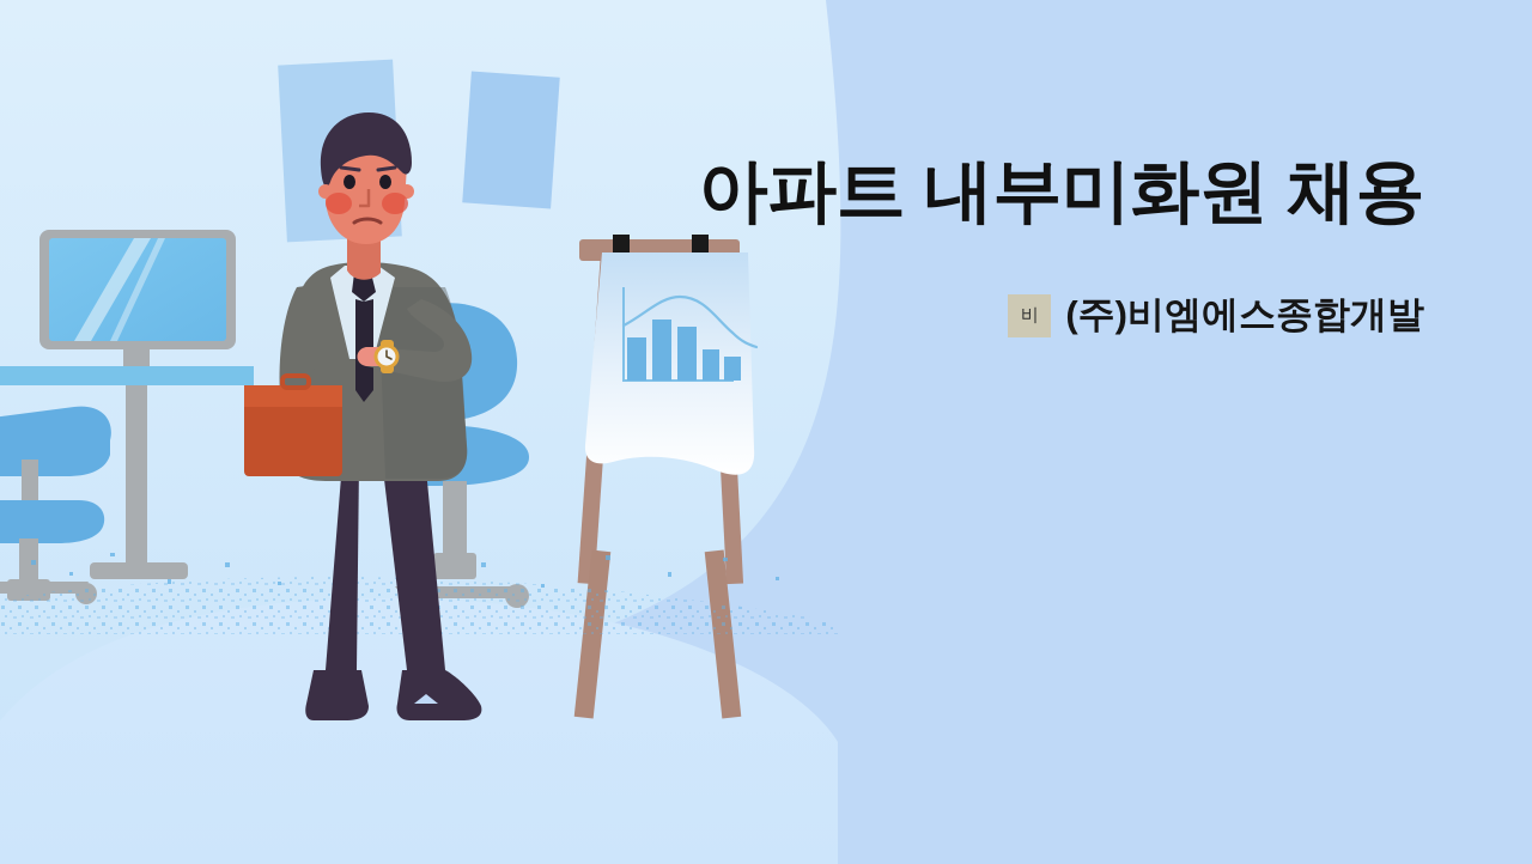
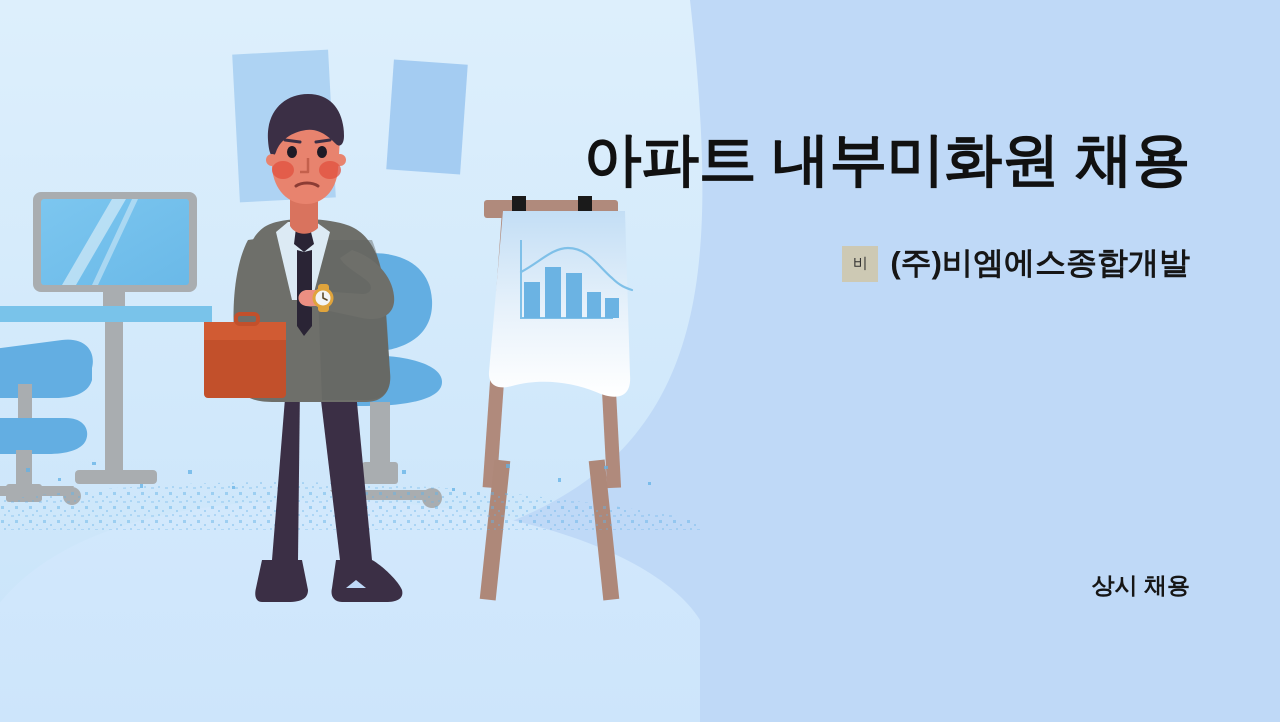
  아파트 내부미화원 채용
  비
  (주)비엠에스종합개발
+ 상시 채용
